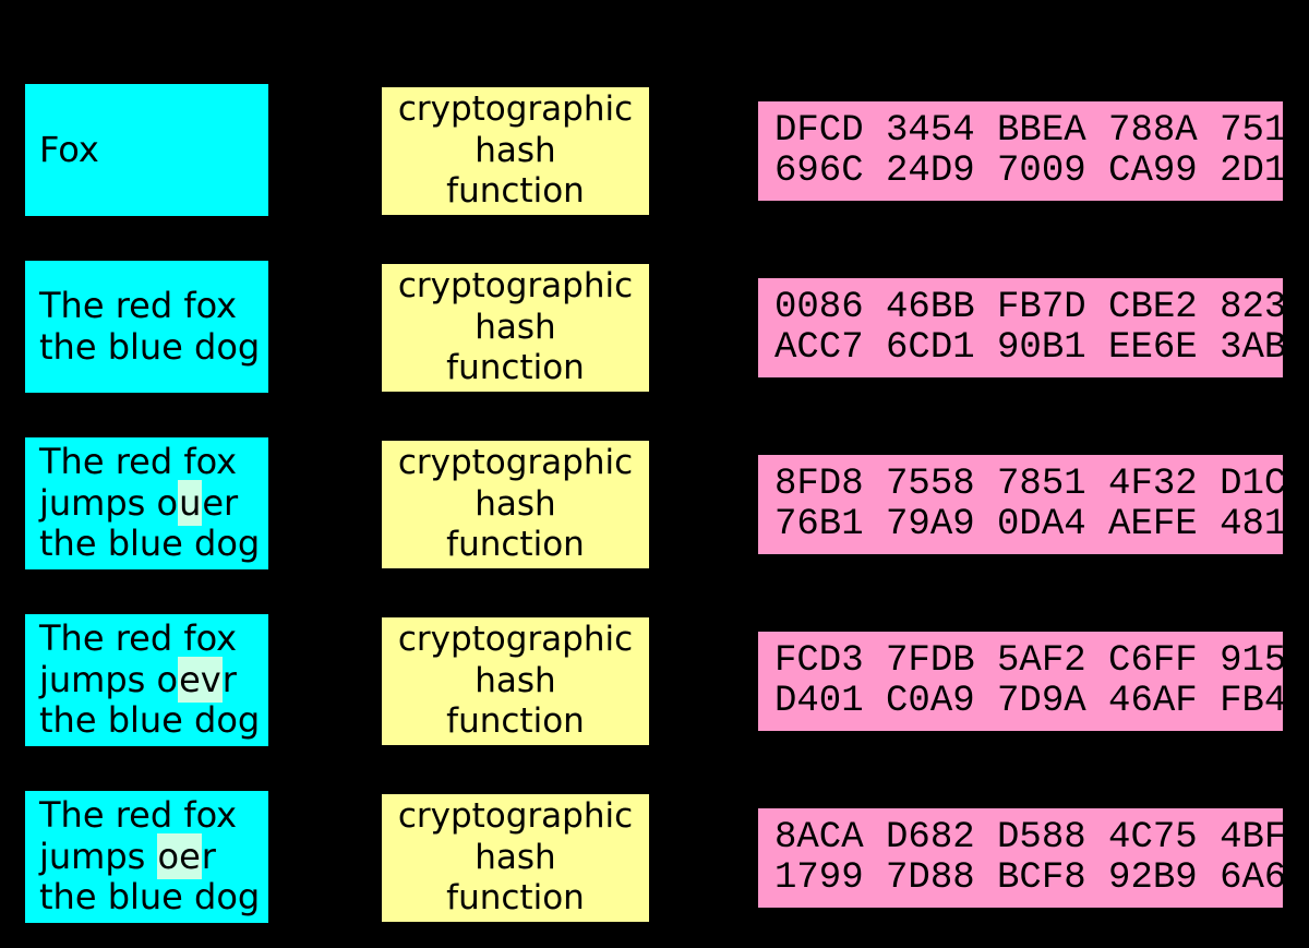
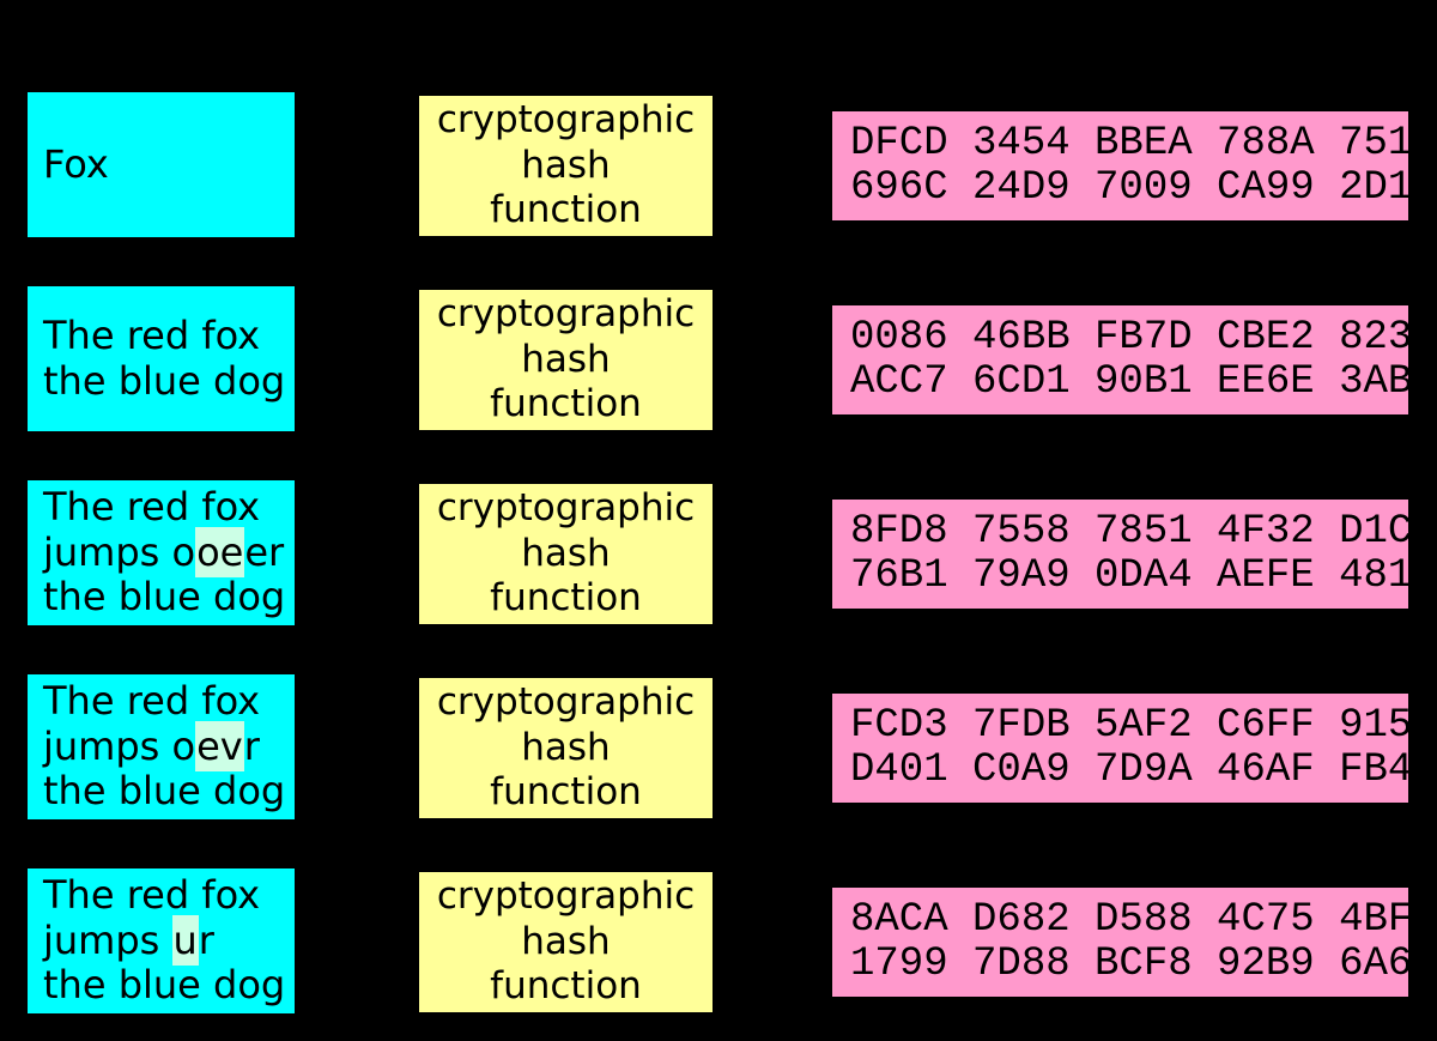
  Fox
  cryptographic
  hash
  function
  DFCD 3454 BBEA 788A 751
  696C 24D9 7009 CA99 2D1
  The red fox
  the blue dog
  cryptographic
  hash
  function
  0086 46BB FB7D CBE2 823
  ACC7 6CD1 90B1 EE6E 3AB
  The red fox
- jumps ouer
+ jumps ooeer
  the blue dog
  cryptographic
  hash
  function
  8FD8 7558 7851 4F32 D1C
  76B1 79A9 0DA4 AEFE 481
  The red fox
  jumps oevr
  the blue dog
  cryptographic
  hash
  function
  FCD3 7FDB 5AF2 C6FF 915
  D401 C0A9 7D9A 46AF FB4
  The red fox
- jumps oer
+ jumps ur
  the blue dog
  cryptographic
  hash
  function
  8ACA D682 D588 4C75 4BF
  1799 7D88 BCF8 92B9 6A6
